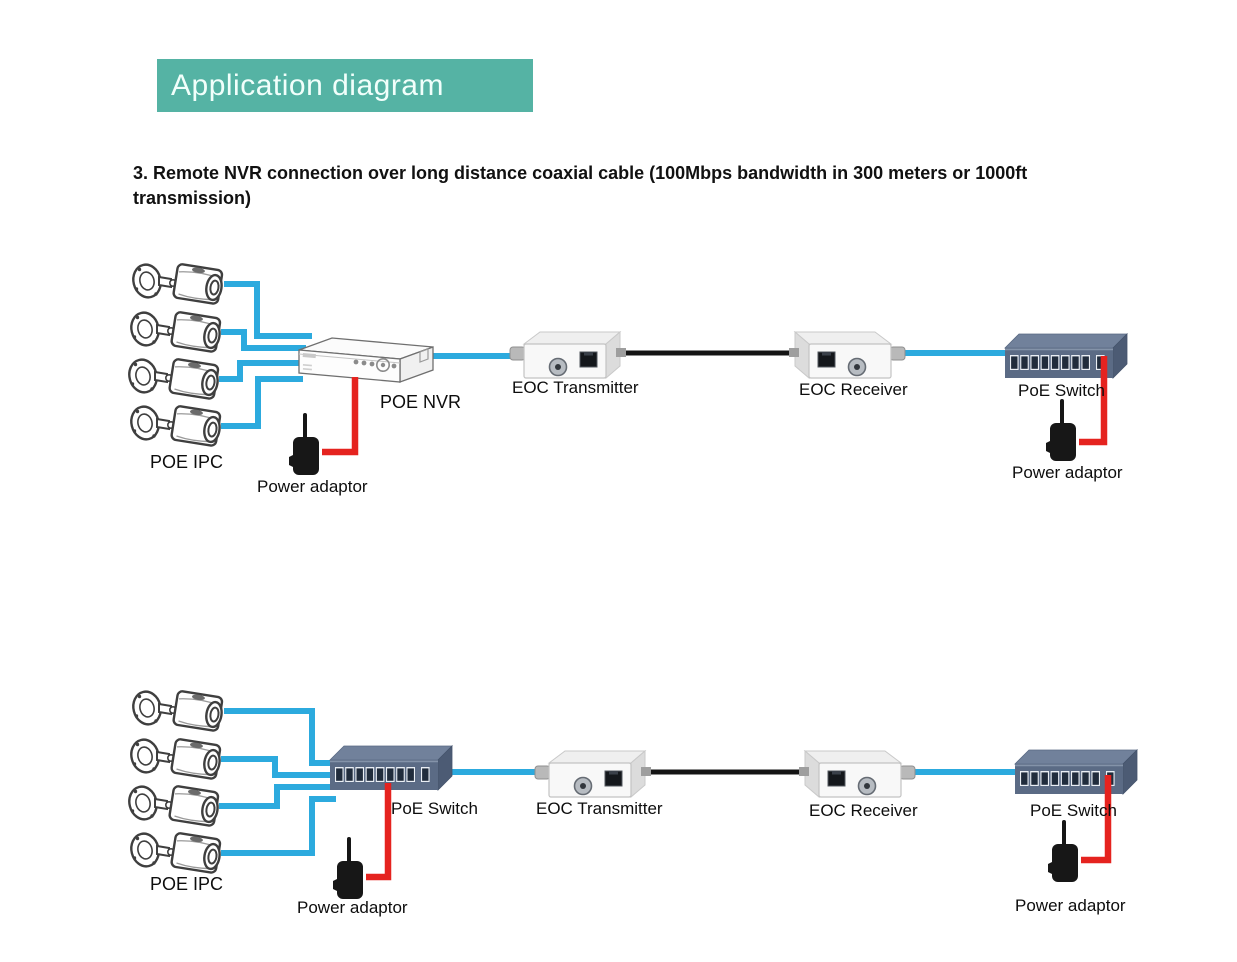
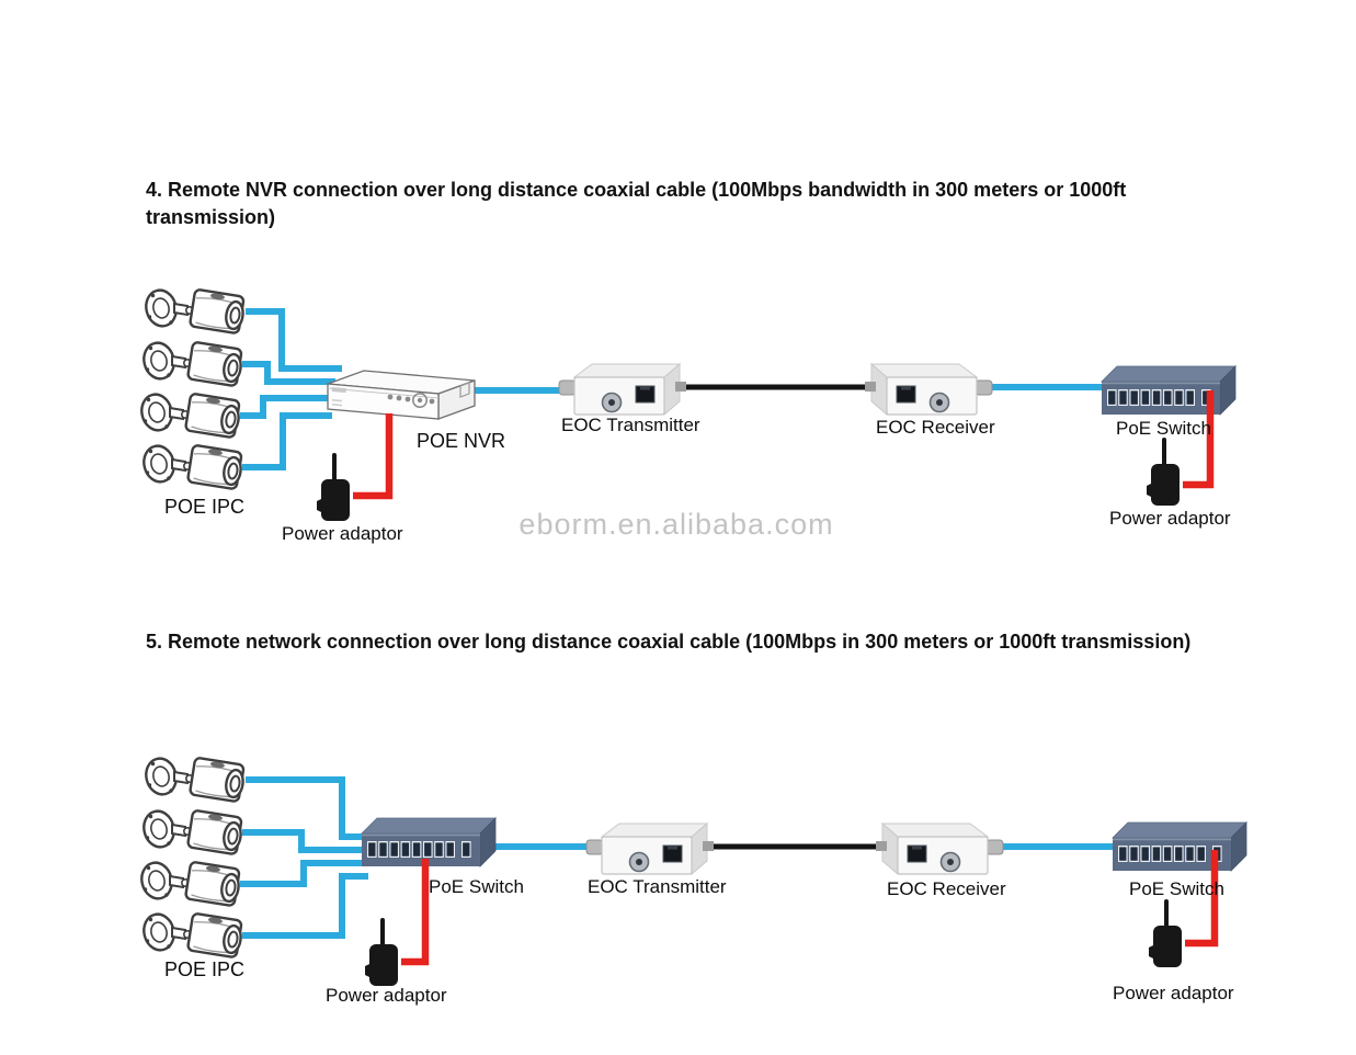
- Application diagram
- 3. Remote NVR connection over long distance coaxial cable (100Mbps bandwidth in 300 meters or 1000ft transmission)
+ 4. Remote NVR connection over long distance coaxial cable (100Mbps bandwidth in 300 meters or 1000ft transmission)
+ 5. Remote network connection over long distance coaxial cable (100Mbps in 300 meters or 1000ft transmission)
+ eborm.en.alibaba.com
  POE IPC
  POE NVR
  Power adaptor
  EOC Transmitter
  EOC Receiver
  PoE Switch
  Power adaptor
  POE IPC
  PoE Switch
  Power adaptor
  EOC Transmitter
  EOC Receiver
  PoE Switch
  Power adaptor
